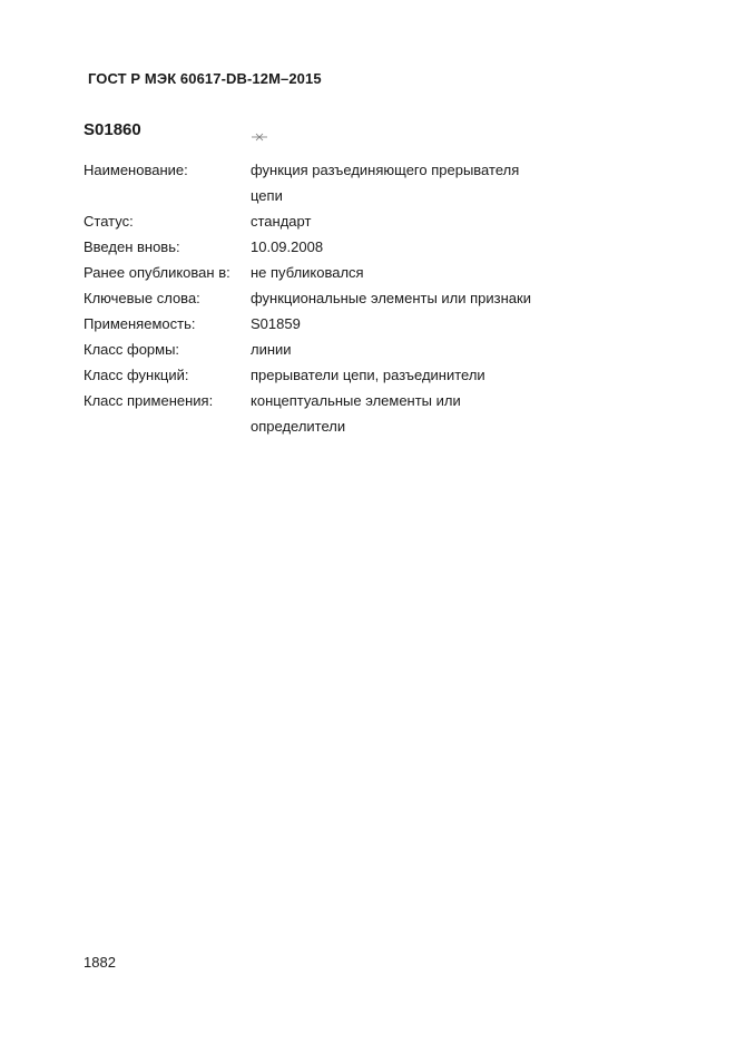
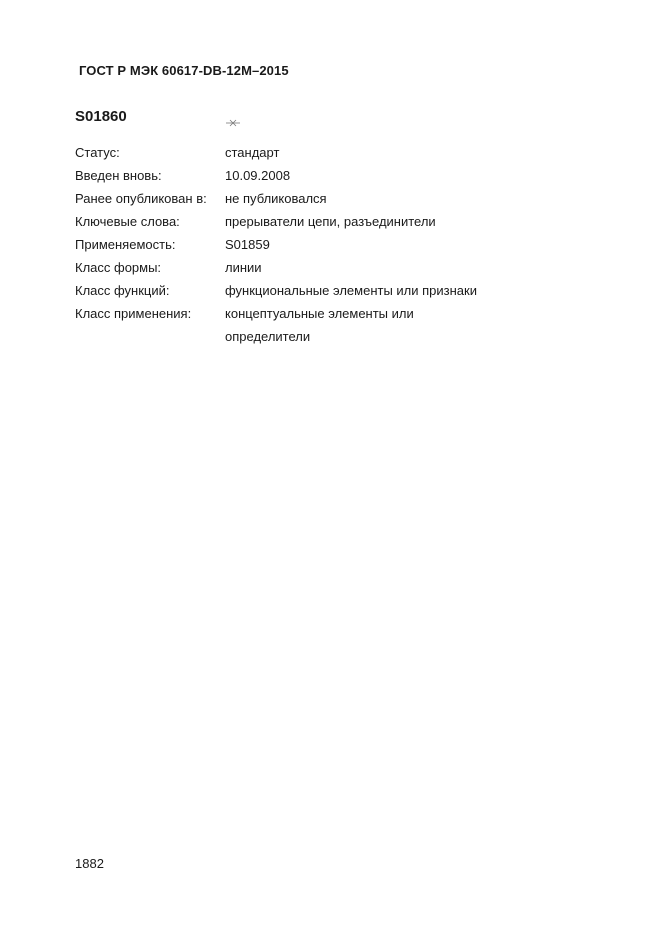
  ГОСТ Р МЭК 60617-DB-12M–2015
  S01860
- Наименование:
- функция разъединяющего прерывателя цепи
  Статус:
  стандарт
  Введен вновь:
  10.09.2008
  Ранее опубликован в:
  не публиковался
  Ключевые слова:
- функциональные элементы или признаки
+ прерыватели цепи, разъединители
  Применяемость:
  S01859
  Класс формы:
  линии
  Класс функций:
- прерыватели цепи, разъединители
+ функциональные элементы или признаки
  Класс применения:
  концептуальные элементы или определители
  1882
